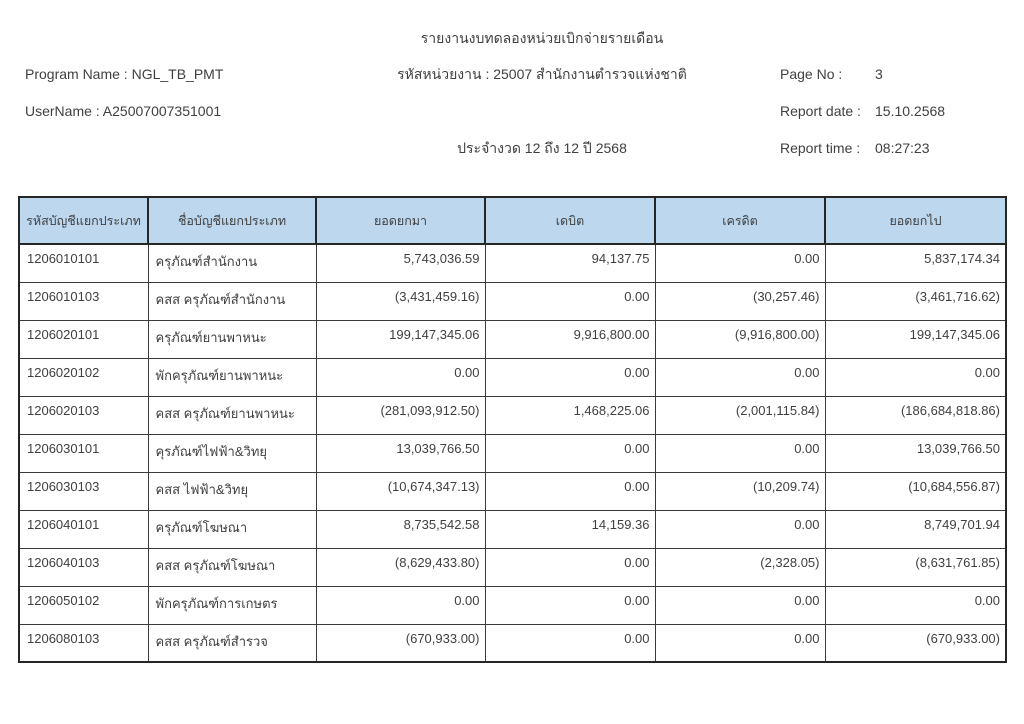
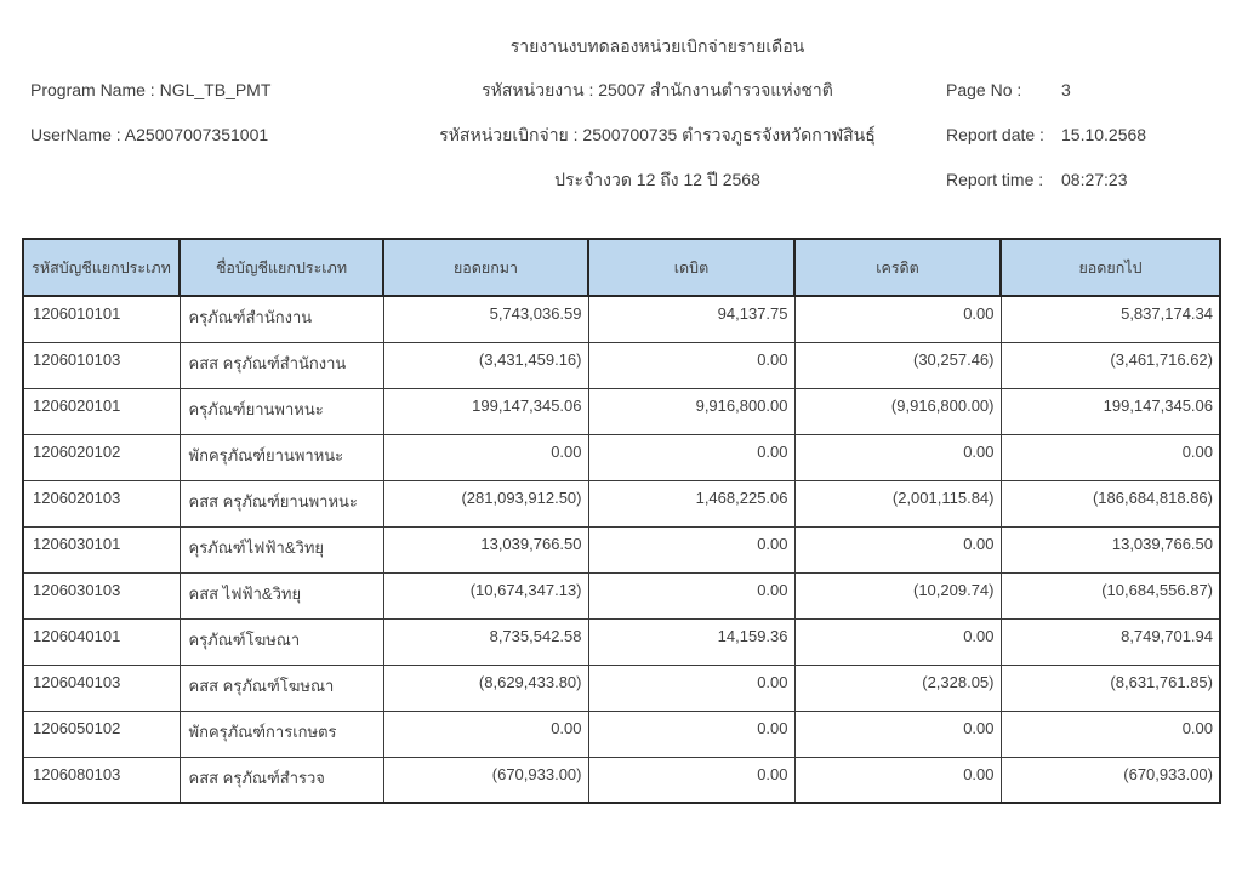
  รายงานงบทดลองหน่วยเบิกจ่ายรายเดือน
  Program Name : NGL_TB_PMT
  รหัสหน่วยงาน : 25007 สำนักงานตำรวจแห่งชาติ
  Page No :
  3
  UserName : A25007007351001
+ รหัสหน่วยเบิกจ่าย : 2500700735 ตำรวจภูธรจังหวัดกาฬสินธุ์
  Report date :
  15.10.2568
  ประจำงวด 12 ถึง 12 ปี 2568
  Report time :
  08:27:23
  รหัสบัญชีแยกประเภท	ชื่อบัญชีแยกประเภท	ยอดยกมา	เดบิต	เครดิต	ยอดยกไป
  1206010101	ครุภัณฑ์สำนักงาน	5,743,036.59	94,137.75	0.00	5,837,174.34
  1206010103	คสส ครุภัณฑ์สำนักงาน	(3,431,459.16)	0.00	(30,257.46)	(3,461,716.62)
  1206020101	ครุภัณฑ์ยานพาหนะ	199,147,345.06	9,916,800.00	(9,916,800.00)	199,147,345.06
  1206020102	พักครุภัณฑ์ยานพาหนะ	0.00	0.00	0.00	0.00
  1206020103	คสส ครุภัณฑ์ยานพาหนะ	(281,093,912.50)	1,468,225.06	(2,001,115.84)	(186,684,818.86)
  1206030101	คุรภัณฑ์ไฟฟ้า&วิทยุ	13,039,766.50	0.00	0.00	13,039,766.50
  1206030103	คสส ไฟฟ้า&วิทยุ	(10,674,347.13)	0.00	(10,209.74)	(10,684,556.87)
  1206040101	ครุภัณฑ์โฆษณา	8,735,542.58	14,159.36	0.00	8,749,701.94
  1206040103	คสส ครุภัณฑ์โฆษณา	(8,629,433.80)	0.00	(2,328.05)	(8,631,761.85)
  1206050102	พักครุภัณฑ์การเกษตร	0.00	0.00	0.00	0.00
  1206080103	คสส ครุภัณฑ์สำรวจ	(670,933.00)	0.00	0.00	(670,933.00)
